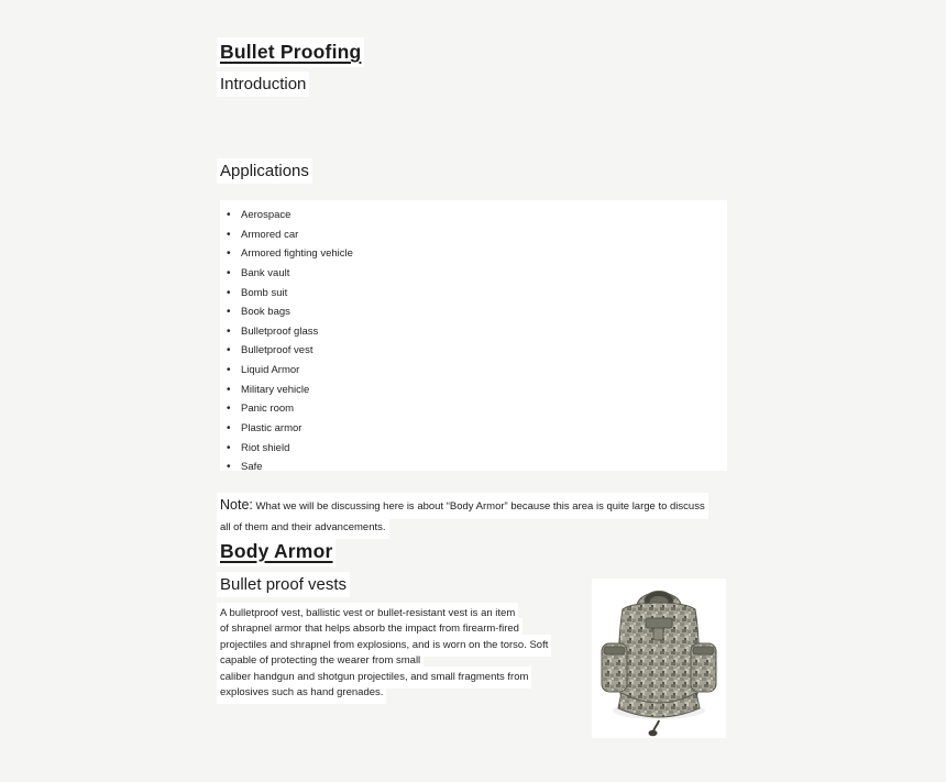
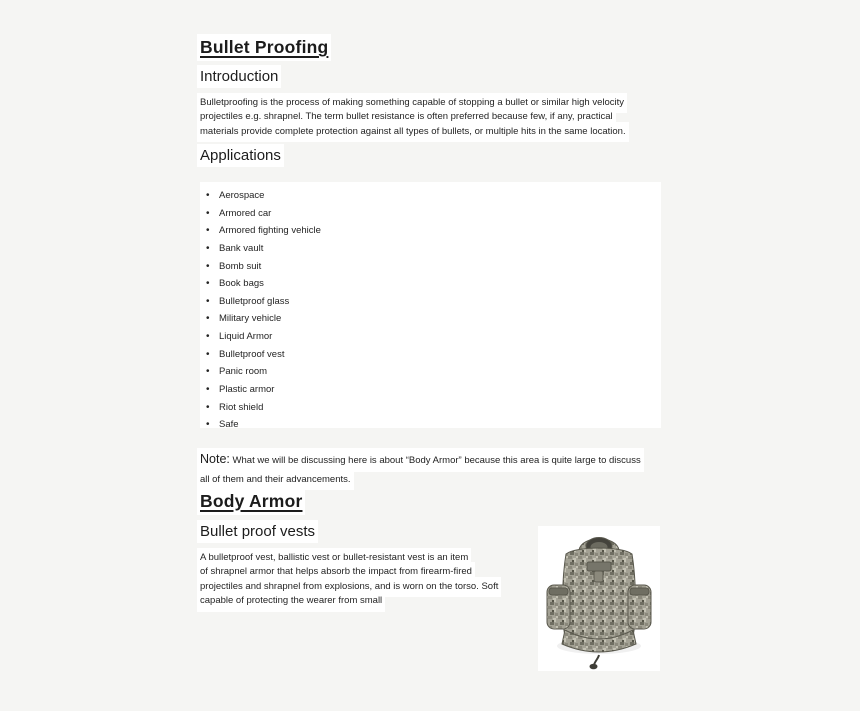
  Bullet Proofing
  Introduction
+ Bulletproofing is the process of making something capable of stopping a bullet or similar high velocity
+ projectiles e.g. shrapnel. The term bullet resistance is often preferred because few, if any, practical
+ materials provide complete protection against all types of bullets, or multiple hits in the same location.
  Applications
  •
  Aerospace
  •
  Armored car
  •
  Armored fighting vehicle
  •
  Bank vault
  •
  Bomb suit
  •
  Book bags
  •
  Bulletproof glass
  •
- Bulletproof vest
+ Military vehicle
  •
  Liquid Armor
  •
- Military vehicle
+ Bulletproof vest
  •
  Panic room
  •
  Plastic armor
  •
  Riot shield
  •
  Safe
  Note: What we will be discussing here is about “Body Armor” because this area is quite large to discuss
  all of them and their advancements.
  Body Armor
  Bullet proof vests
  A bulletproof vest, ballistic vest or bullet-resistant vest is an item
  of shrapnel armor that helps absorb the impact from firearm-fired
  projectiles and shrapnel from explosions, and is worn on the torso. Soft
  capable of protecting the wearer from small
- caliber handgun and shotgun projectiles, and small fragments from
- explosives such as hand grenades.
